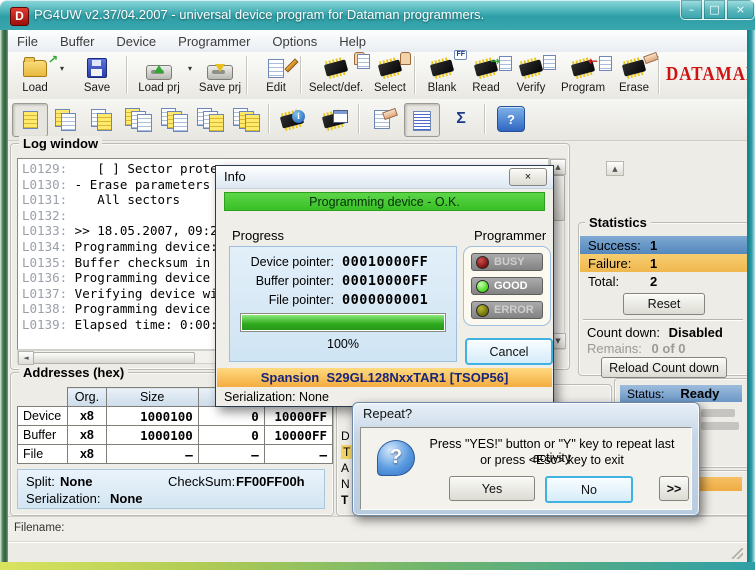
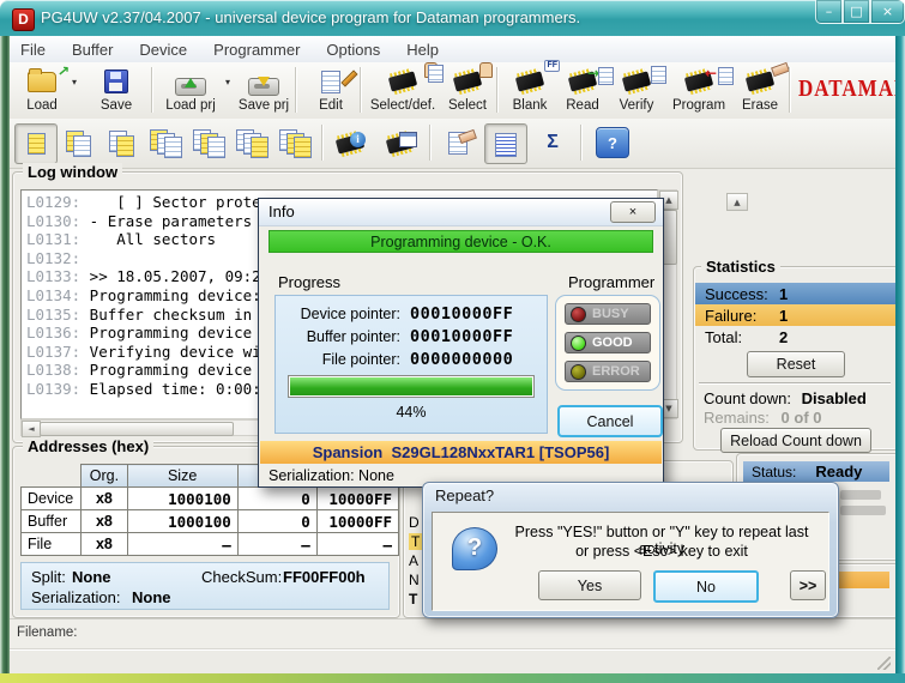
  D
  PG4UW v2.37/04.2007 - universal device program for Dataman programmers.
  –
  □
  ×
  File
  Buffer
  Device
  Programmer
  Options
  Help
  Load
  ▾
  Save
  Load prj
  ▾
  Save prj
  Edit
  Select/def.
  Select
  Blank
  →
  Read
  Verify
  ←
  Program
  Erase
  DATAMA
  i
  Σ
  ?
  Log window
  L0129: [ ] Sector prote
  L0130: - Erase parameters
  L0131: All sectors
  L0132:
  L0133: >> 18.05.2007, 09:2
  L0134: Programming device:
  L0135: Buffer checksum in
  L0136: Programming device
  L0137: Verifying device wi
  L0138: Programming device
  L0139: Elapsed time: 0:00:
  ▲
  ▼
  ◄
  ▲
  Statistics
  Success:
  1
  Failure:
  1
  Total:
  2
  Reset
  Count down: Disabled
  Remains: 0 of 0
  Reload Count down
  Addresses (hex)
  Device	x8	1000100	0	10000FF
  Buffer	x8	1000100	0	10000FF
  File	x8	–	–	–
  Split:
  None
  CheckSum:
  FF00FF00h
  Serialization:
  None
  D
  T
  A
  N
  T
  Status:
  Ready
  Filename:
  Info
  ×
  Programming device - O.K.
  Progress
  Device pointer:
  00010000FF
  Buffer pointer:
  00010000FF
  File pointer:
- 0000000001
+ 0000000000
- 100%
+ 44%
  Programmer
  BUSY
  GOOD
  ERROR
  Cancel
  Spansion S29GL128NxxTAR1 [TSOP56]
  Serialization: None
  Repeat?
  ?
  Press "YES!" button or "Y" key to repeat last activity
  or press <Esc> key to exit
  Yes
  No
  >>
